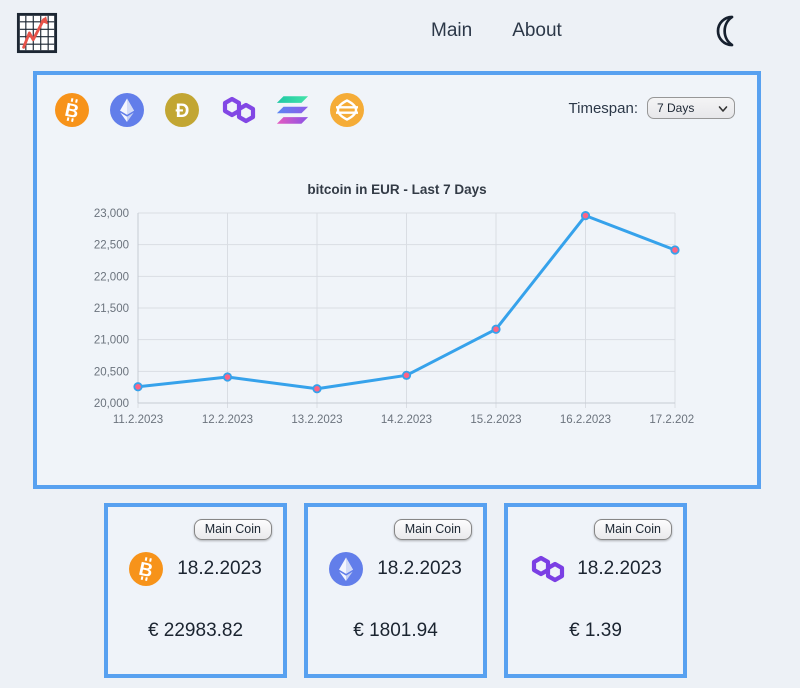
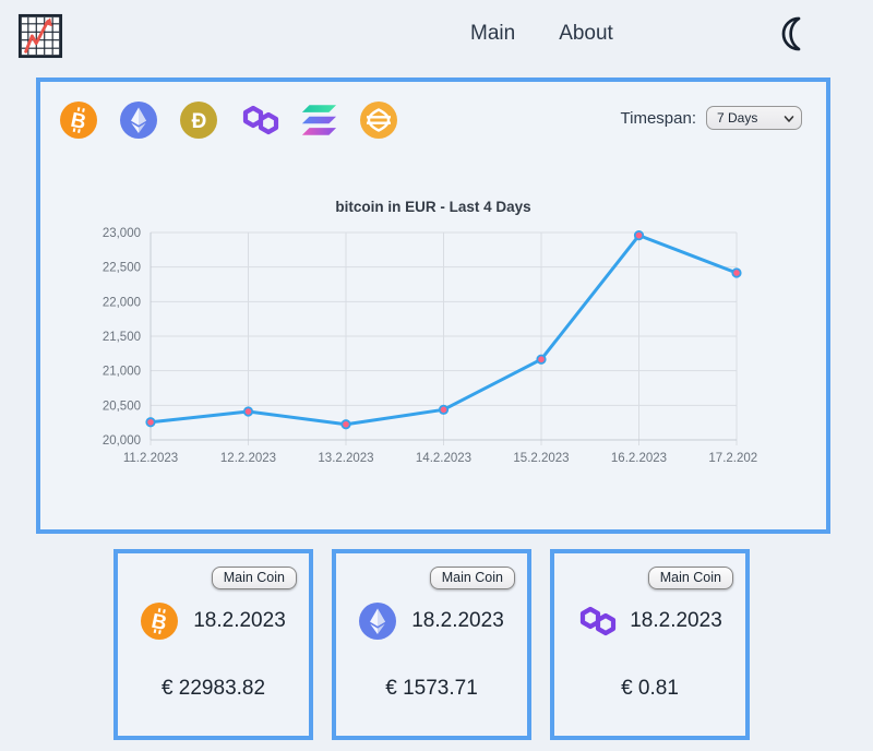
  Main
  About
  Ð
  Timespan:
  7 Days
- bitcoin in EUR - Last 7 Days
+ bitcoin in EUR - Last 4 Days
  20,000
  20,500
  21,000
  21,500
  22,000
  22,500
  23,000
  11.2.2023
  12.2.2023
  13.2.2023
  14.2.2023
  15.2.2023
  16.2.2023
  17.2.202
  Main Coin
  18.2.2023
  € 22983.82
  Main Coin
  18.2.2023
- € 1801.94
+ € 1573.71
  Main Coin
  18.2.2023
- € 1.39
+ € 0.81
